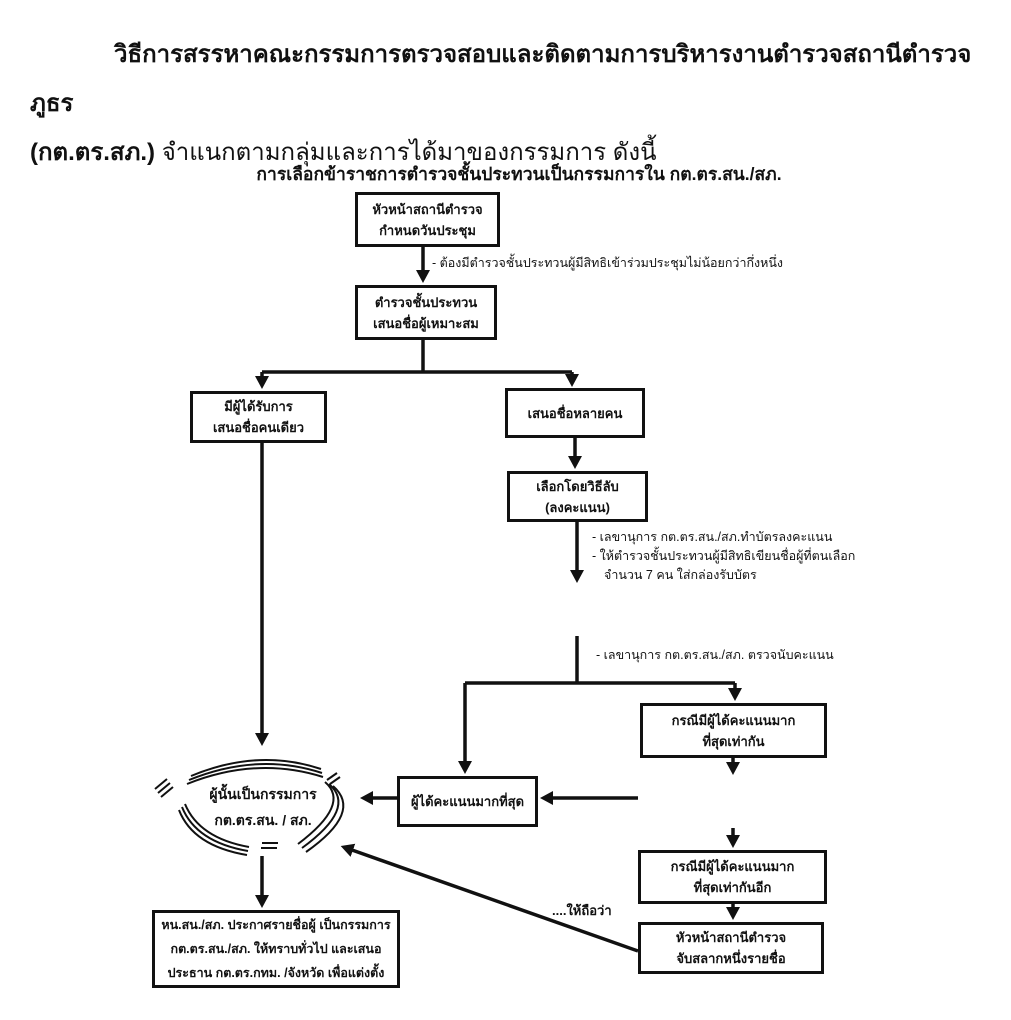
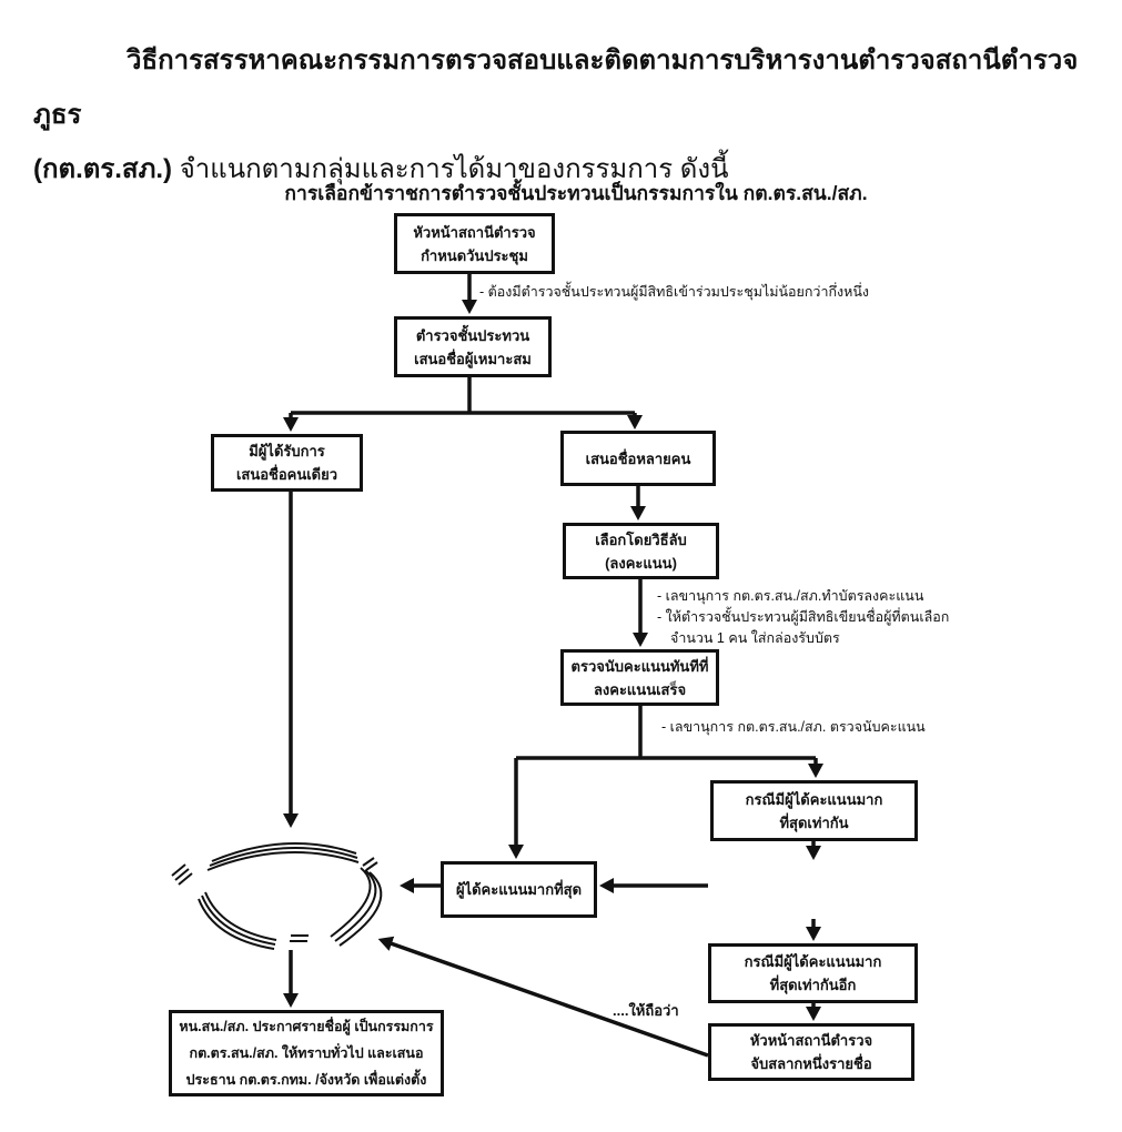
  วิธีการสรรหาคณะกรรมการตรวจสอบและติดตามการบริหารงานตำรวจสถานีตำรวจภูธร
  (กต.ตร.สภ.) จำแนกตามกลุ่มและการได้มาของกรรมการ ดังนี้
  การเลือกข้าราชการตำรวจชั้นประทวนเป็นกรรมการใน กต.ตร.สน./สภ.
  หัวหน้าสถานีตำรวจ
  กำหนดวันประชุม
  ตำรวจชั้นประทวน
  เสนอชื่อผู้เหมาะสม
  มีผู้ได้รับการ
  เสนอชื่อคนเดียว
  เสนอชื่อหลายคน
  เลือกโดยวิธีลับ
  (ลงคะแนน)
+ ตรวจนับคะแนนทันทีที่
+ ลงคะแนนเสร็จ
  กรณีมีผู้ได้คะแนนมาก
  ที่สุดเท่ากัน
  กรณีมีผู้ได้คะแนนมาก
  ที่สุดเท่ากันอีก
  หัวหน้าสถานีตำรวจ
  จับสลากหนึ่งรายชื่อ
  ผู้ได้คะแนนมากที่สุด
  หน.สน./สภ. ประกาศรายชื่อผู้ เป็นกรรมการ
  กต.ตร.สน./สภ. ให้ทราบทั่วไป และเสนอ
  ประธาน กต.ตร.กทม. /จังหวัด เพื่อแต่งตั้ง
- ผู้นั้นเป็นกรรมการ
- กต.ตร.สน. / สภ.
  - ต้องมีตำรวจชั้นประทวนผู้มีสิทธิเข้าร่วมประชุมไม่น้อยกว่ากึ่งหนึ่ง
  - เลขานุการ กต.ตร.สน./สภ.ทำบัตรลงคะแนน
  - ให้ตำรวจชั้นประทวนผู้มีสิทธิเขียนชื่อผู้ที่ตนเลือก
- จำนวน 7 คน ใส่กล่องรับบัตร
+ จำนวน 1 คน ใส่กล่องรับบัตร
  - เลขานุการ กต.ตร.สน./สภ. ตรวจนับคะแนน
  ....ให้ถือว่า
